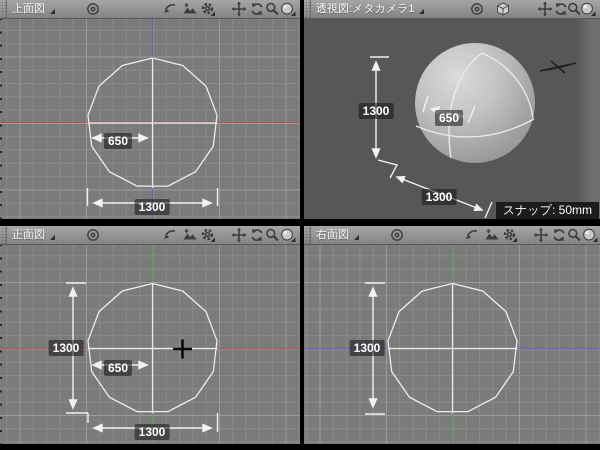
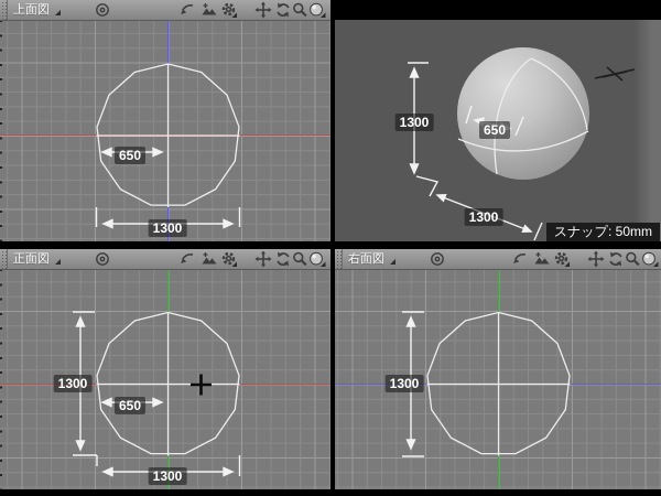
  上面図
  650
  1300
- 透視図:メタカメラ1
  1300
  650
  1300
  スナップ: 50mm
  正面図
  1300
  650
  1300
  右面図
  1300
